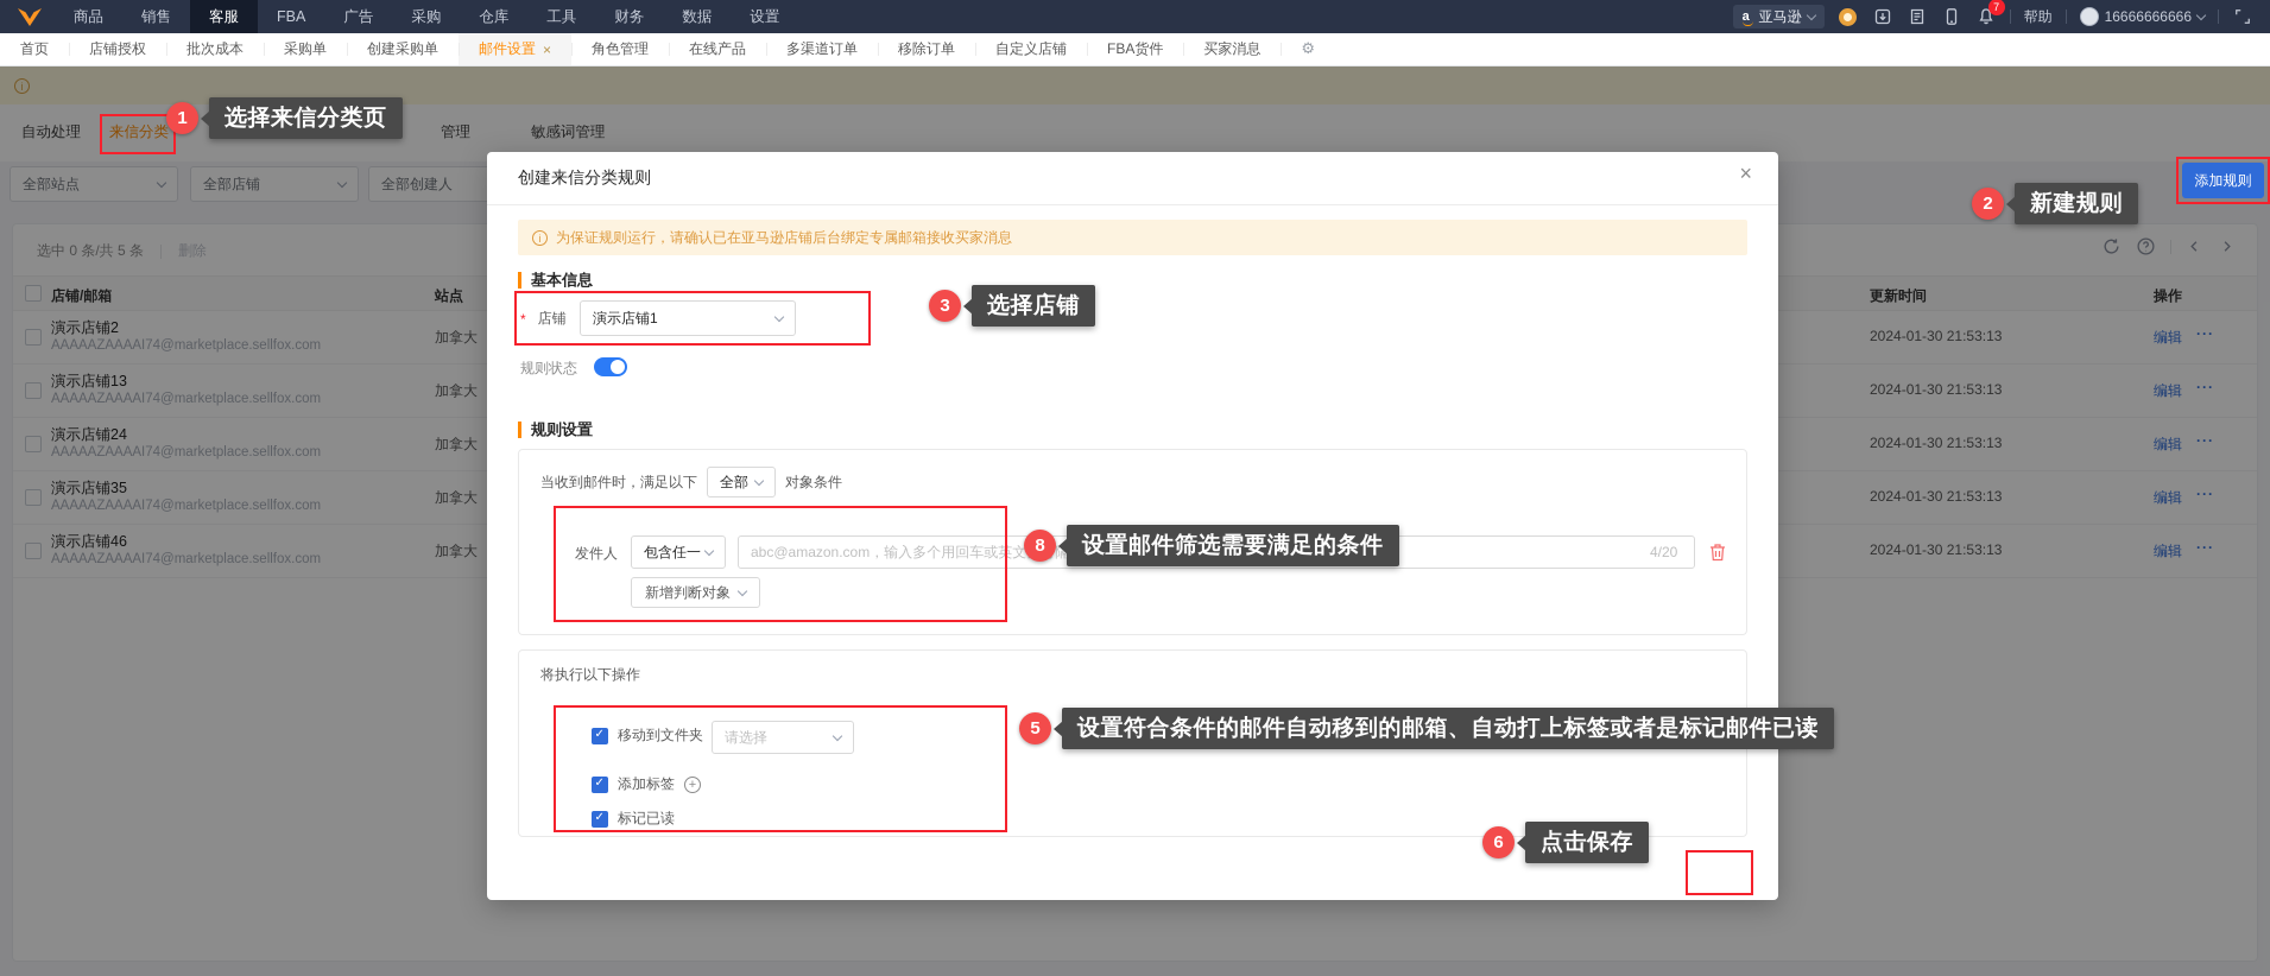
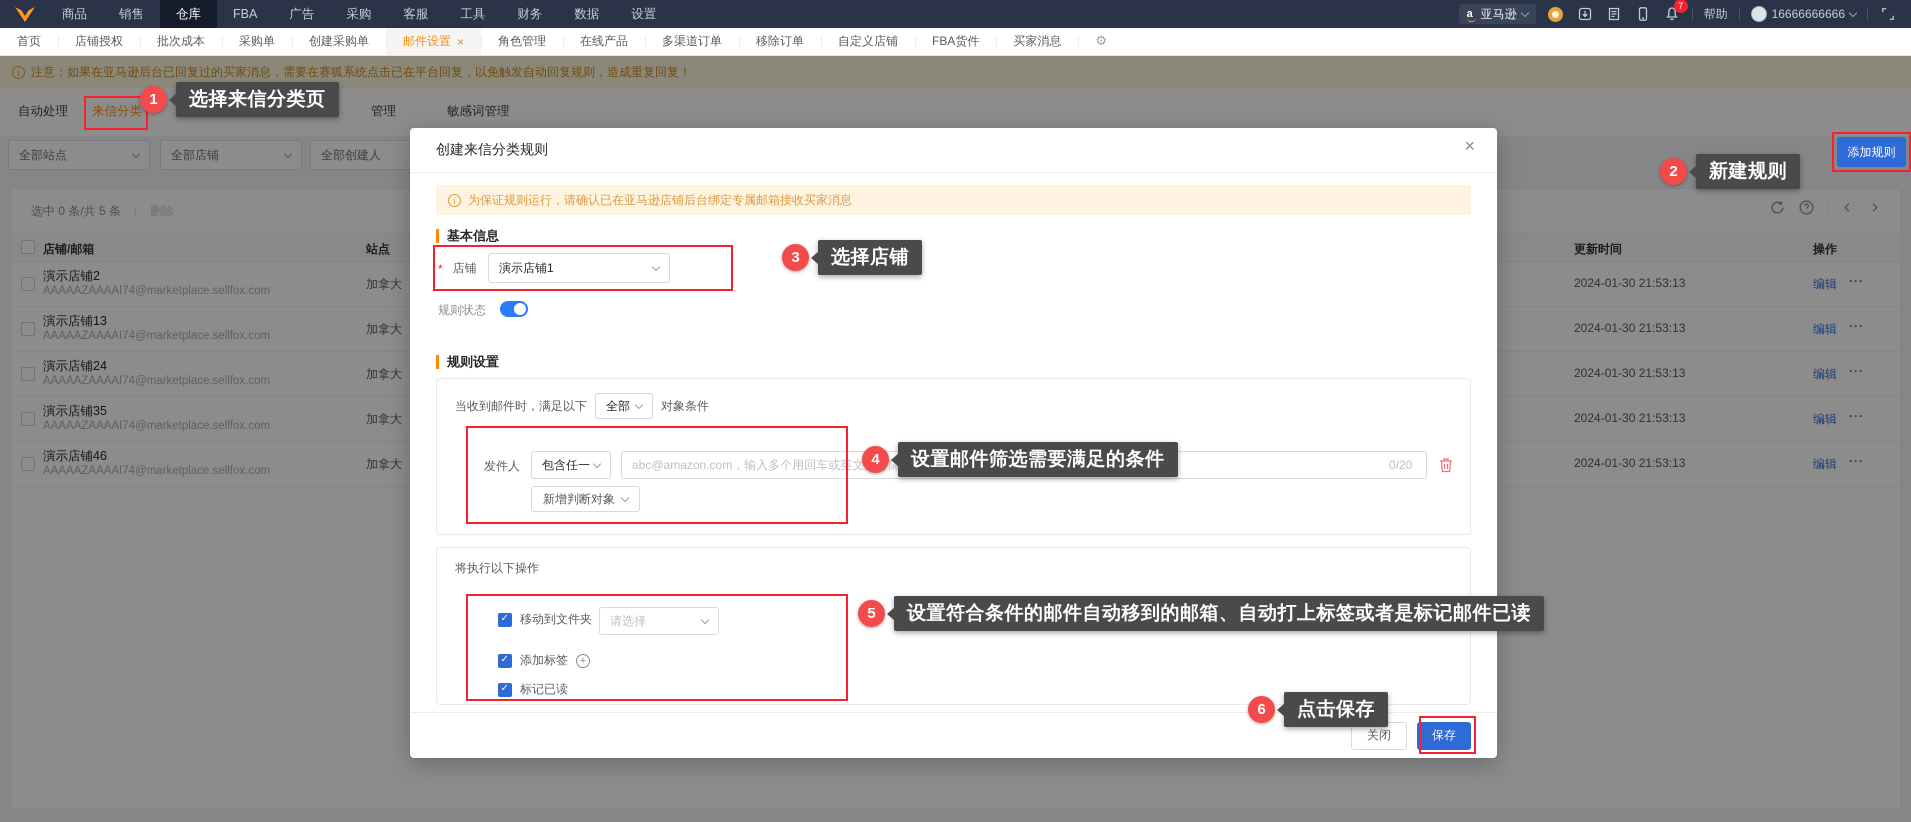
  商品
  销售
- 客服
+ 仓库
  FBA
  广告
  采购
- 仓库
+ 客服
  工具
  财务
  数据
  设置
  a
  亚马逊
  7
  帮助
  16666666666
  首页
  店铺授权
  批次成本
  采购单
  创建采购单
  邮件设置
  ×
  角色管理
  在线产品
  多渠道订单
  移除订单
  自定义店铺
  FBA货件
  买家消息
  ⚙
  i
+ 注意：如果在亚马逊后台已回复过的买家消息，需要在赛狐系统点击已在平台回复，以免触发自动回复规则，造成重复回复！
  自动处理
  来信分类
  管理
  敏感词管理
  全部站点
  全部店铺
  全部创建人
  选中 0 条/共 5 条
  删除
  店铺/邮箱
  站点
  更新时间
  操作
  演示店铺2
  AAAAAZAAAAI74@marketplace.sellfox.com
  加拿大
  2024-01-30 21:53:13
  编辑
  ···
  演示店铺13
  AAAAAZAAAAI74@marketplace.sellfox.com
  加拿大
  2024-01-30 21:53:13
  编辑
  ···
  演示店铺24
  AAAAAZAAAAI74@marketplace.sellfox.com
  加拿大
  2024-01-30 21:53:13
  编辑
  ···
  演示店铺35
  AAAAAZAAAAI74@marketplace.sellfox.com
  加拿大
  2024-01-30 21:53:13
  编辑
  ···
  演示店铺46
  AAAAAZAAAAI74@marketplace.sellfox.com
  加拿大
  2024-01-30 21:53:13
  编辑
  ···
  添加规则
  1
  选择来信分类页
  2
  新建规则
  创建来信分类规则
  ×
  i
  为保证规则运行，请确认已在亚马逊店铺后台绑定专属邮箱接收买家消息
  基本信息
  *
  店铺
  演示店铺1
  3
  选择店铺
  规则状态
  规则设置
  当收到邮件时，满足以下
  全部
  对象条件
  发件人
  包含任一
  abc@amazon.com，输入多个用回车或英文
- 4/20
+ 0/20
  新增判断对象
- 8
+ 4
  设置邮件筛选需要满足的条件
  将执行以下操作
  移动到文件夹
  请选择
  添加标签
  +
  标记已读
  5
  设置符合条件的邮件自动移到的邮箱、自动打上标签或者是标记邮件已读
  6
  点击保存
+ 关闭
+ 保存
